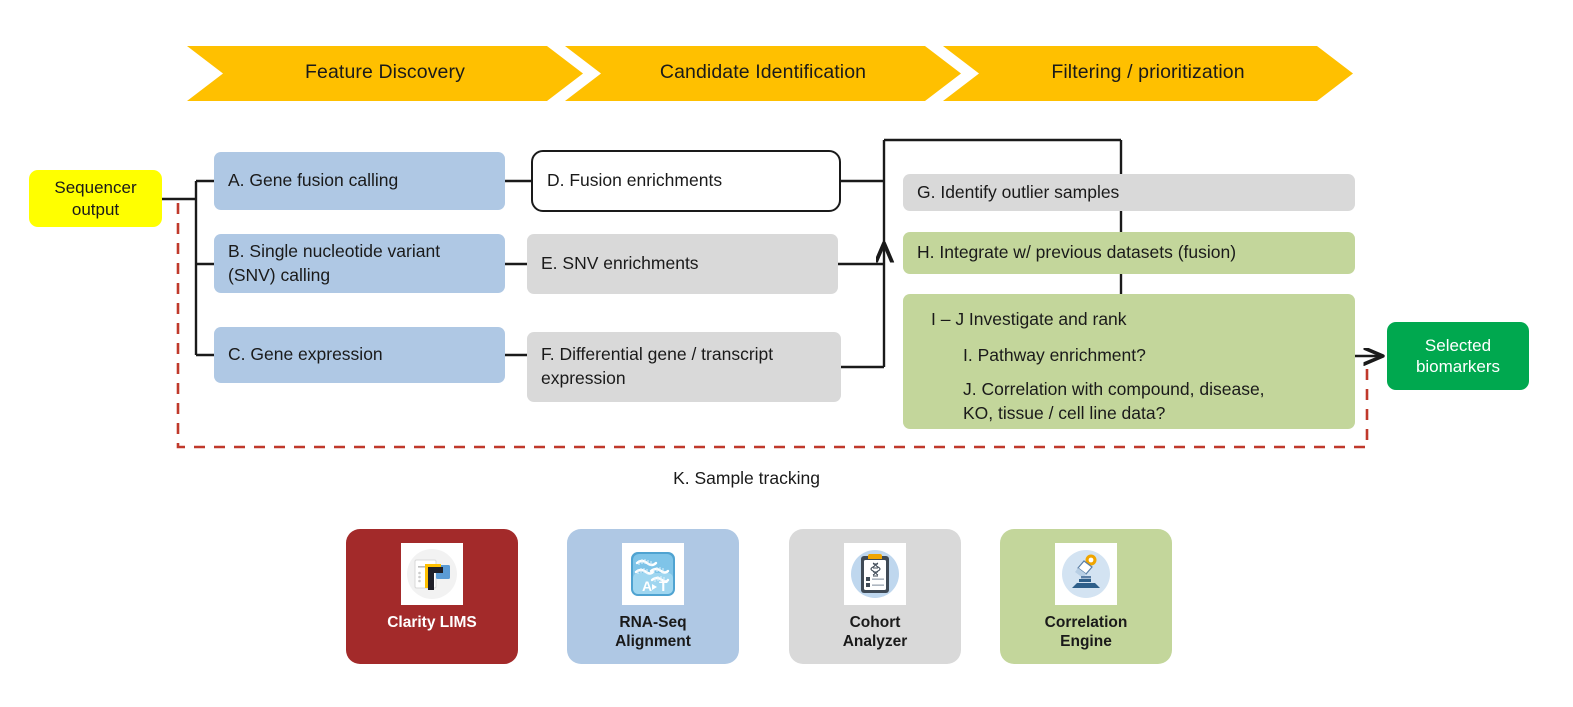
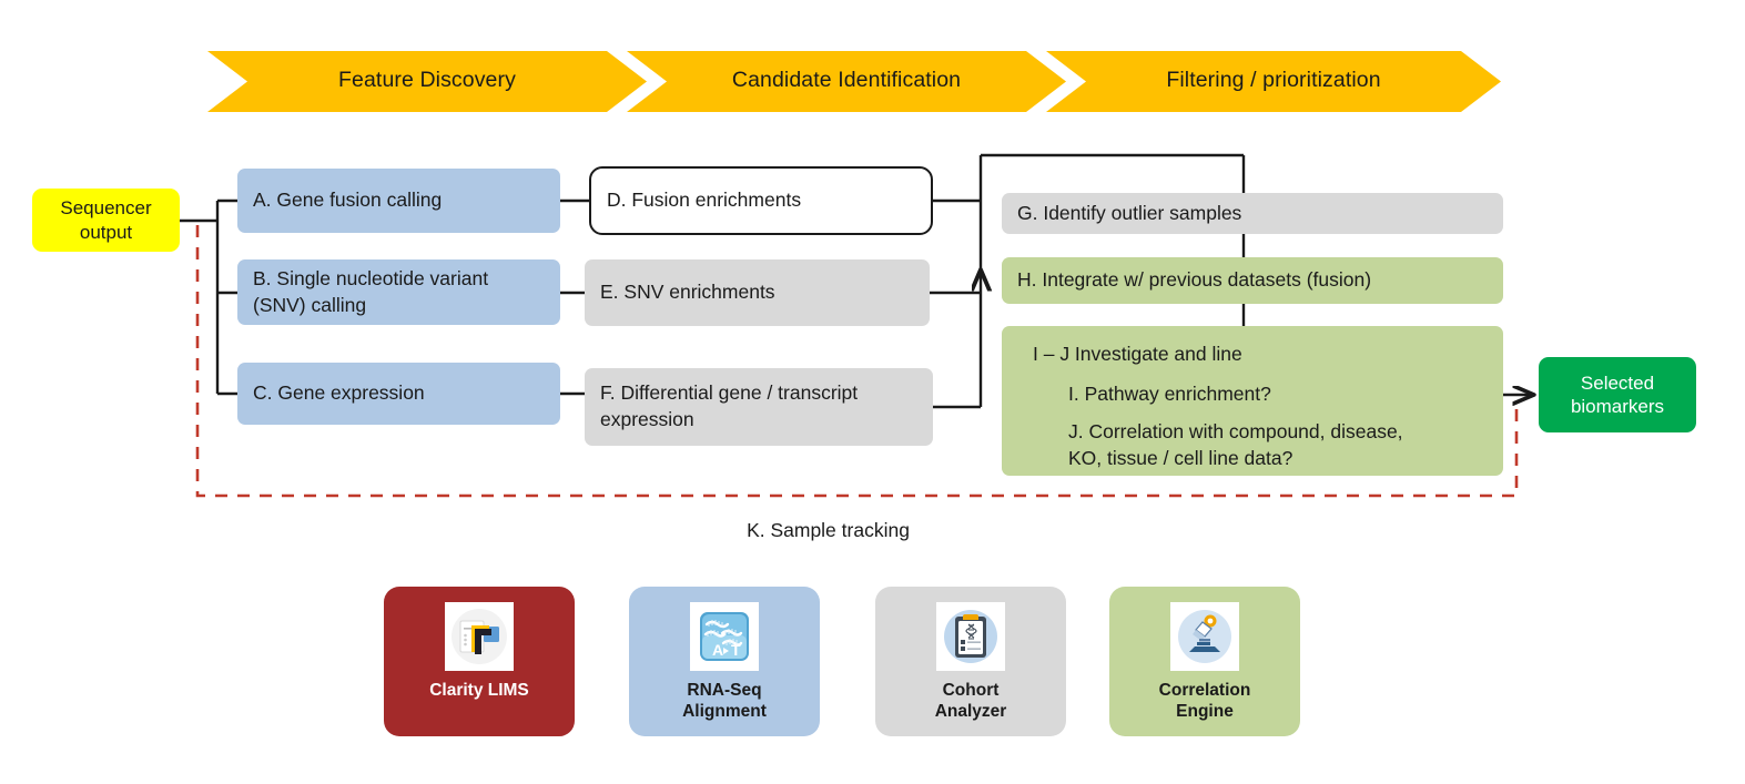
  Feature Discovery
  Candidate Identification
  Filtering / prioritization
  Sequencer
  output
  A. Gene fusion calling
  B. Single nucleotide variant
  (SNV) calling
  C. Gene expression
  D. Fusion enrichments
  E. SNV enrichments
  F. Differential gene / transcript
  expression
  G. Identify outlier samples
  H. Integrate w/ previous datasets (fusion)
- I – J Investigate and rank
+ I – J Investigate and line
  I. Pathway enrichment?
  J. Correlation with compound, disease,
  KO, tissue / cell line data?
  Selected
  biomarkers
  K. Sample tracking
  Clarity LIMS
  A
  T
  RNA-Seq
  Alignment
  Cohort
  Analyzer
  Correlation
  Engine
